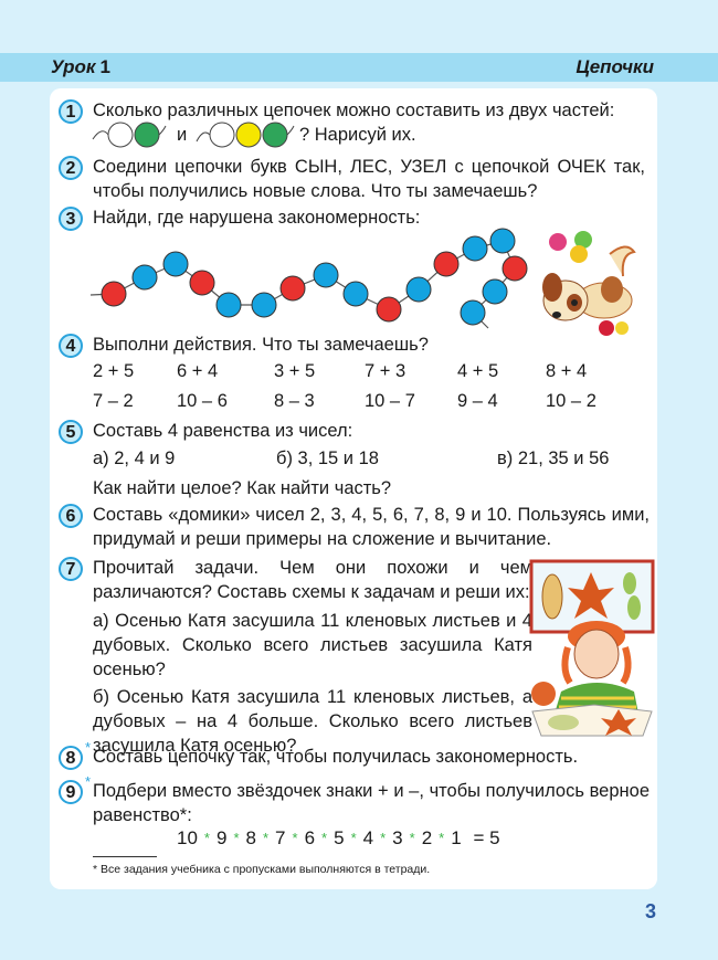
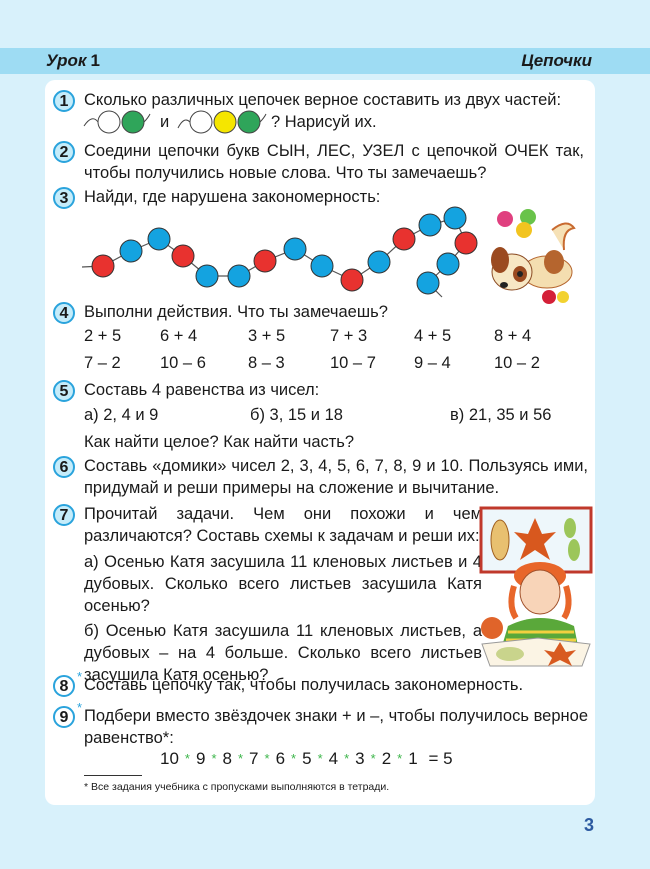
  Урок 1
  Цепочки
  1
- Сколько различных цепочек можно составить из двух частей:
+ Сколько различных цепочек верное составить из двух частей:
  и
  ? Нарисуй их.
  2
  Соедини цепочки букв СЫН, ЛЕС, УЗЕЛ с цепочкой ОЧЕК так, чтобы получились новые слова. Что ты замечаешь?
  3
  Найди, где нарушена закономерность:
  4
  Выполни действия. Что ты замечаешь?
  2 + 5
  6 + 4
  3 + 5
  7 + 3
  4 + 5
  8 + 4
  7 – 2
  10 – 6
  8 – 3
  10 – 7
  9 – 4
  10 – 2
  5
  Составь 4 равенства из чисел:
  а) 2, 4 и 9
  б) 3, 15 и 18
  в) 21, 35 и 56
  Как найти целое? Как найти часть?
  6
  Составь «домики» чисел 2, 3, 4, 5, 6, 7, 8, 9 и 10. Пользуясь ими, придумай и реши примеры на сложение и вычитание.
  7
  Прочитай задачи. Чем они похожи и чем различаются? Составь схемы к задачам и реши их:
  а) Осенью Катя засушила 11 кленовых листьев и 4 дубовых. Сколько всего листьев засушила Катя осенью?
  б) Осенью Катя засушила 11 кленовых листьев, а дубовых – на 4 больше. Сколько всего листьев засушила Катя осенью?
  8
  *
  Составь цепочку так, чтобы получилась закономерность.
  9
  *
  Подбери вместо звёздочек знаки + и –, чтобы получилось верное равенство*:
  10 * 9 * 8 * 7 * 6 * 5 * 4 * 3 * 2 * 1 = 5
  * Все задания учебника с пропусками выполняются в тетради.
  3
